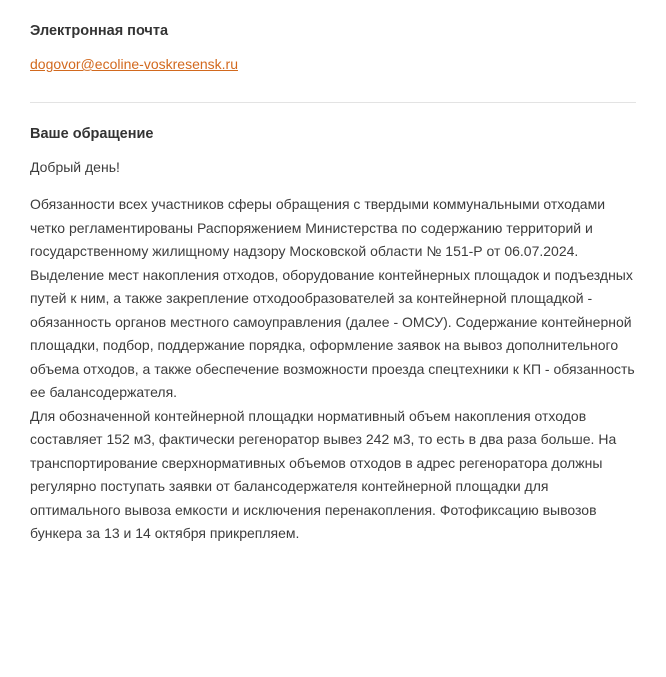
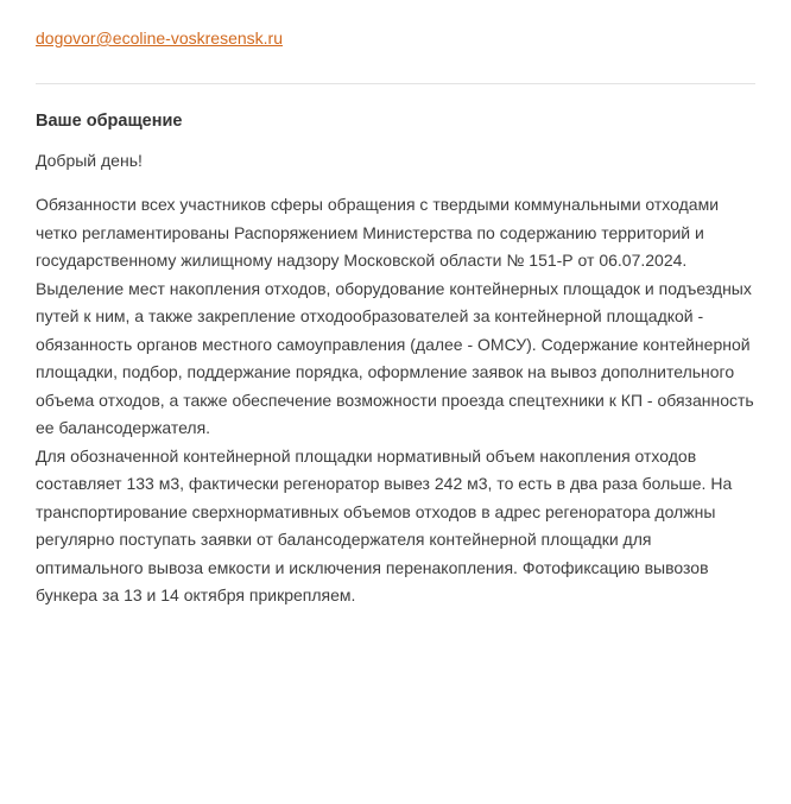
- Электронная почта
  dogovor@ecoline-voskresensk.ru
  Ваше обращение
  Добрый день!
  Обязанности всех участников сферы обращения с твердыми коммунальными отходами четко регламентированы Распоряжением Министерства по содержанию территорий и государственному жилищному надзору Московской области № 151-Р от 06.07.2024. Выделение мест накопления отходов, оборудование контейнерных площадок и подъездных путей к ним, а также закрепление отходообразователей за контейнерной площадкой - обязанность органов местного самоуправления (далее - ОМСУ). Содержание контейнерной площадки, подбор, поддержание порядка, оформление заявок на вывоз дополнительного объема отходов, а также обеспечение возможности проезда спецтехники к КП - обязанность ее балансодержателя.
- Для обозначенной контейнерной площадки нормативный объем накопления отходов составляет 152 м3, фактически регеноратор вывез 242 м3, то есть в два раза больше. На транспортирование сверхнормативных объемов отходов в адрес регеноратора должны регулярно поступать заявки от балансодержателя контейнерной площадки для оптимального вывоза емкости и исключения перенакопления. Фотофиксацию вывозов бункера за 13 и 14 октября прикрепляем.
+ Для обозначенной контейнерной площадки нормативный объем накопления отходов составляет 133 м3, фактически регеноратор вывез 242 м3, то есть в два раза больше. На транспортирование сверхнормативных объемов отходов в адрес регеноратора должны регулярно поступать заявки от балансодержателя контейнерной площадки для оптимального вывоза емкости и исключения перенакопления. Фотофиксацию вывозов бункера за 13 и 14 октября прикрепляем.
